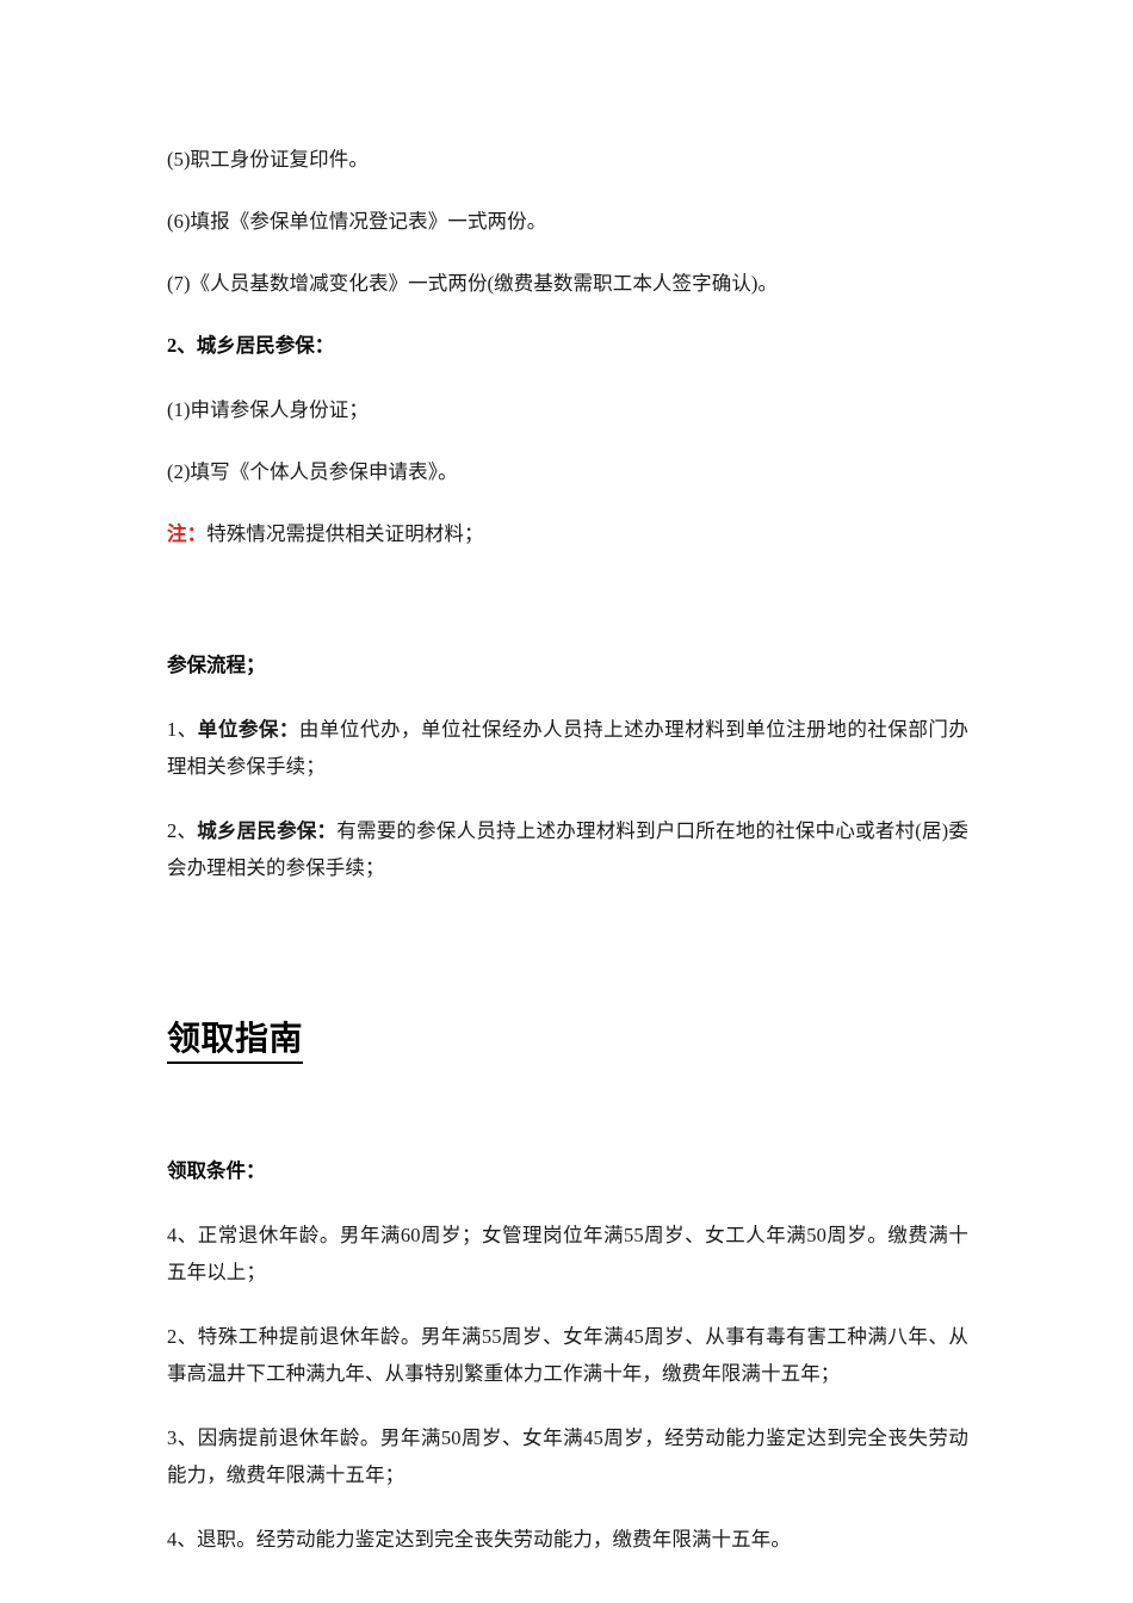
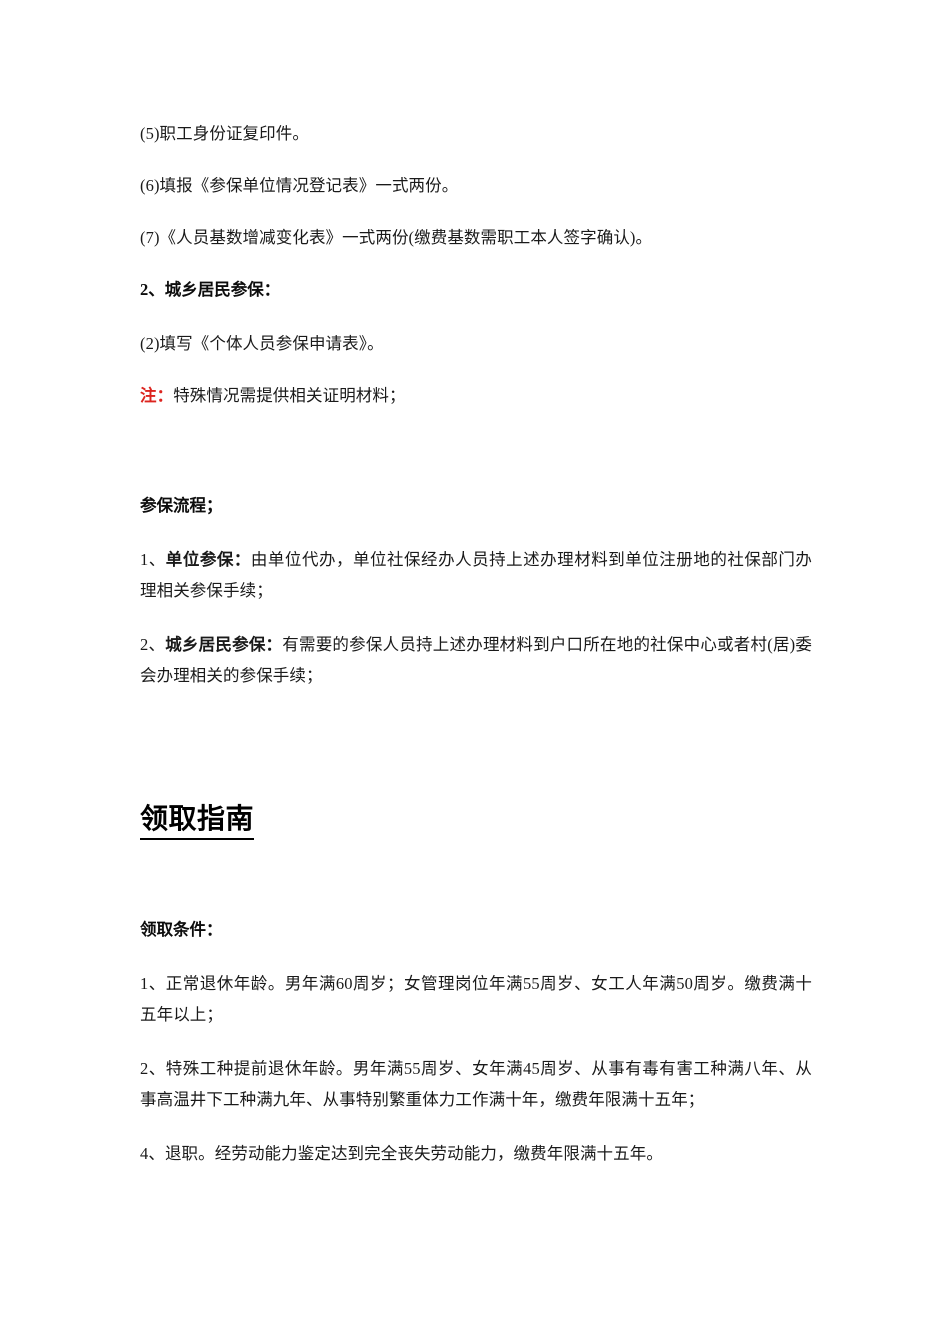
  (5)职工身份证复印件。
  (6)填报《参保单位情况登记表》一式两份。
  (7)《人员基数增减变化表》一式两份(缴费基数需职工本人签字确认)。
  2、城乡居民参保：
- (1)申请参保人身份证；
  (2)填写《个体人员参保申请表》。
  注：特殊情况需提供相关证明材料；
  参保流程；
  1、单位参保：由单位代办，单位社保经办人员持上述办理材料到单位注册地的社保部门办理相关参保手续；
  2、城乡居民参保：有需要的参保人员持上述办理材料到户口所在地的社保中心或者村(居)委会办理相关的参保手续；
  领取指南
  领取条件：
- 4、正常退休年龄。男年满60周岁；女管理岗位年满55周岁、女工人年满50周岁。缴费满十五年以上；
+ 1、正常退休年龄。男年满60周岁；女管理岗位年满55周岁、女工人年满50周岁。缴费满十五年以上；
  2、特殊工种提前退休年龄。男年满55周岁、女年满45周岁、从事有毒有害工种满八年、从事高温井下工种满九年、从事特别繁重体力工作满十年，缴费年限满十五年；
- 3、因病提前退休年龄。男年满50周岁、女年满45周岁，经劳动能力鉴定达到完全丧失劳动能力，缴费年限满十五年；
  4、退职。经劳动能力鉴定达到完全丧失劳动能力，缴费年限满十五年。
